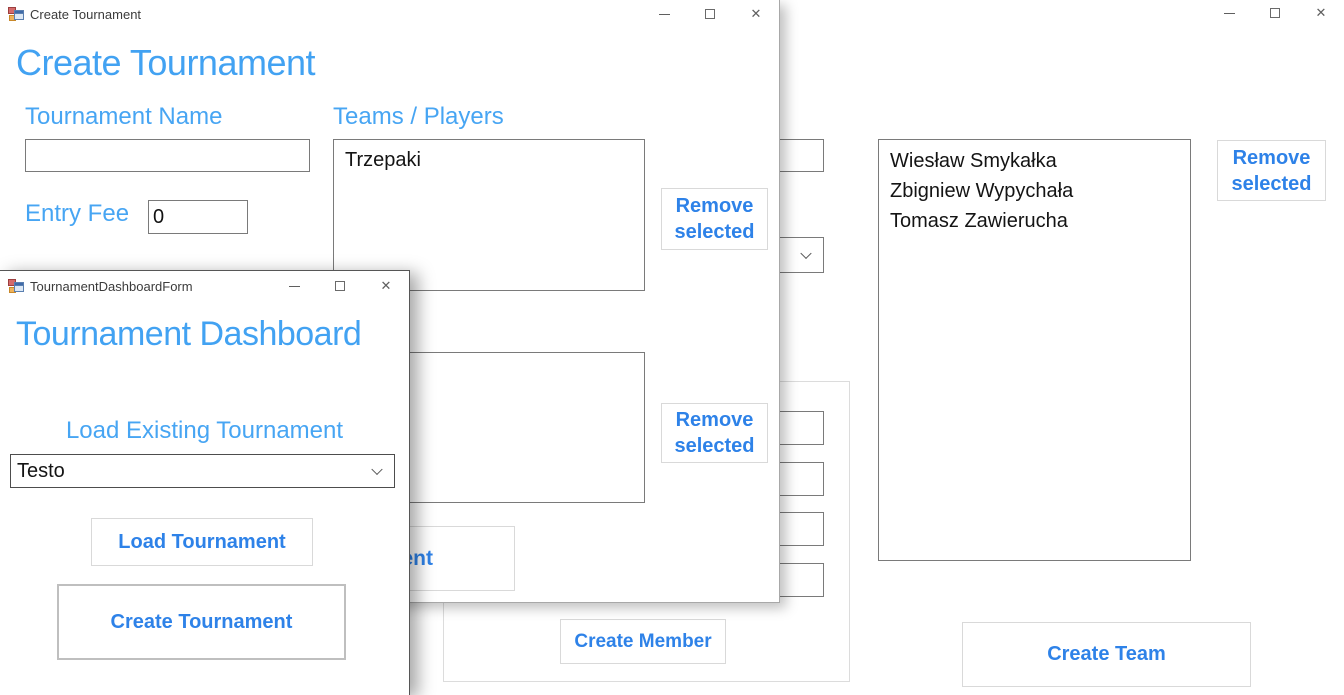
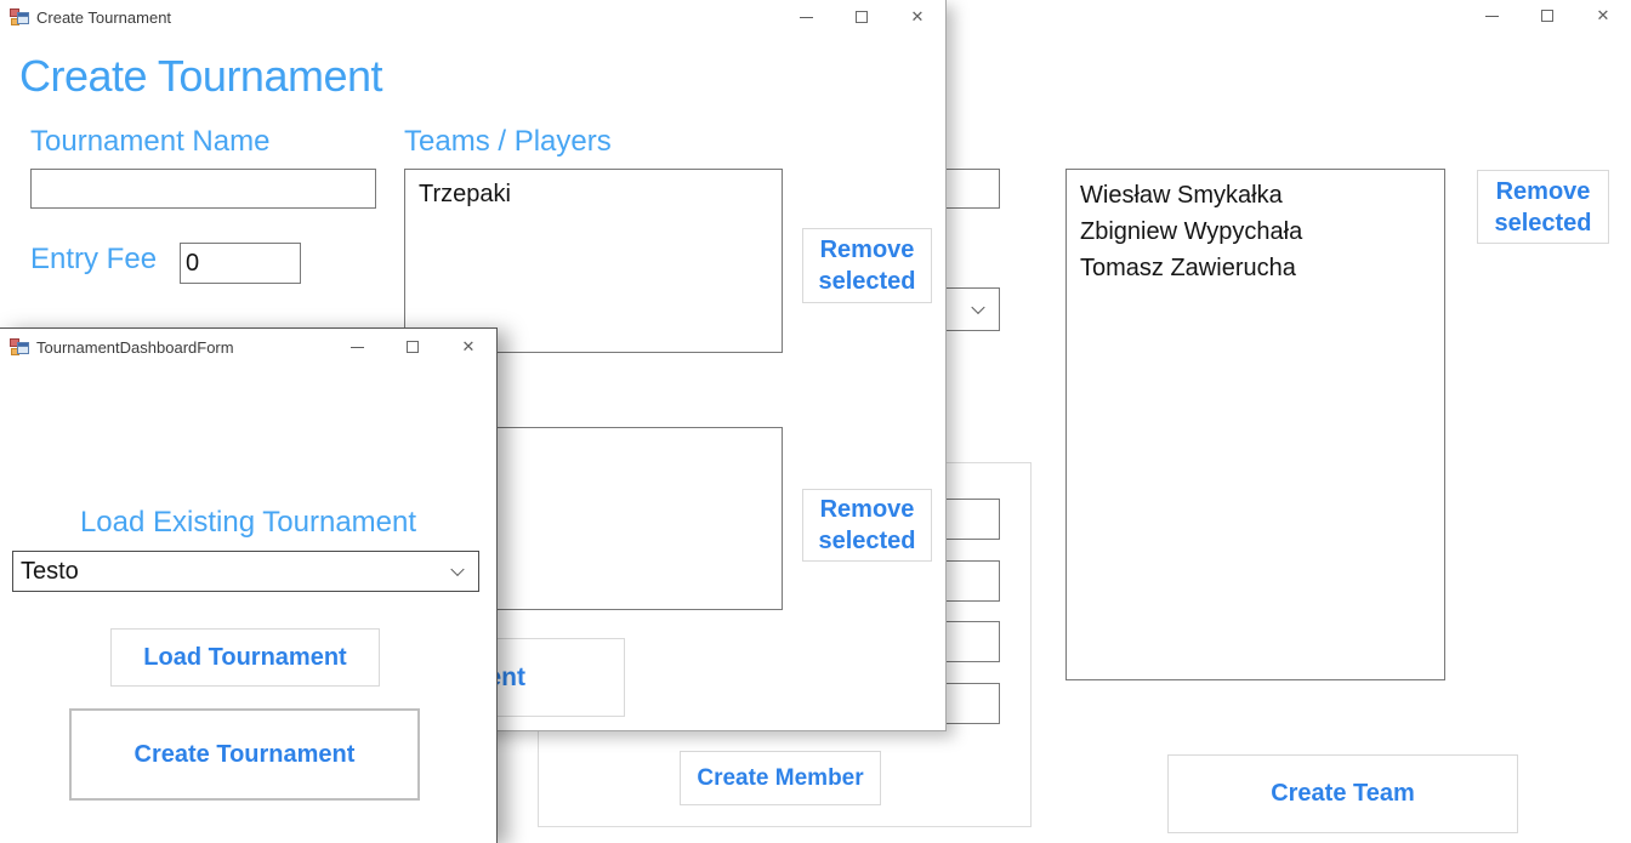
  ✕
  Create Member
  Wiesław Smykałka
  Zbigniew Wypychała
  Tomasz Zawierucha
  Remove selected
  Create Team
  Create Tournament
  ✕
  Create Tournament
  Tournament Name
  Entry Fee
  0
  Teams / Players
  Trzepaki
  Remove selected
  Remove selected
  TournamentDashboardForm
  ✕
- Tournament Dashboard
  Load Existing Tournament
  Testo
  Load Tournament
  Create Tournament
